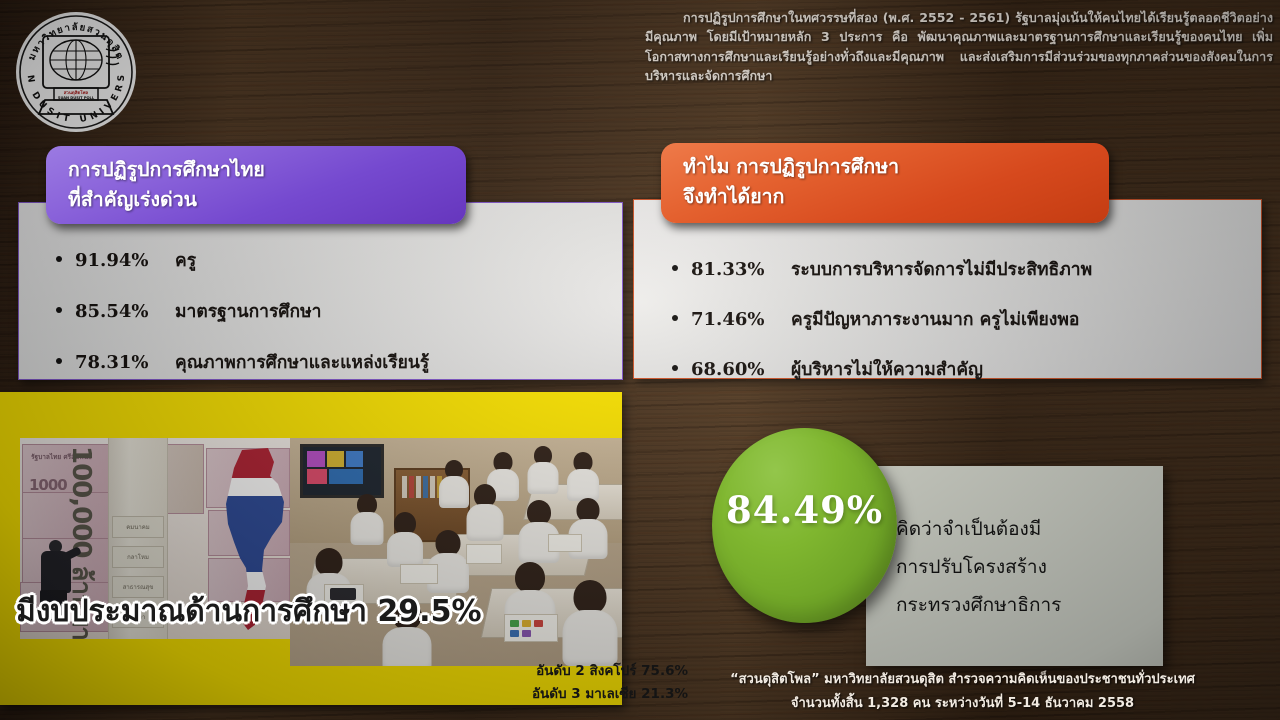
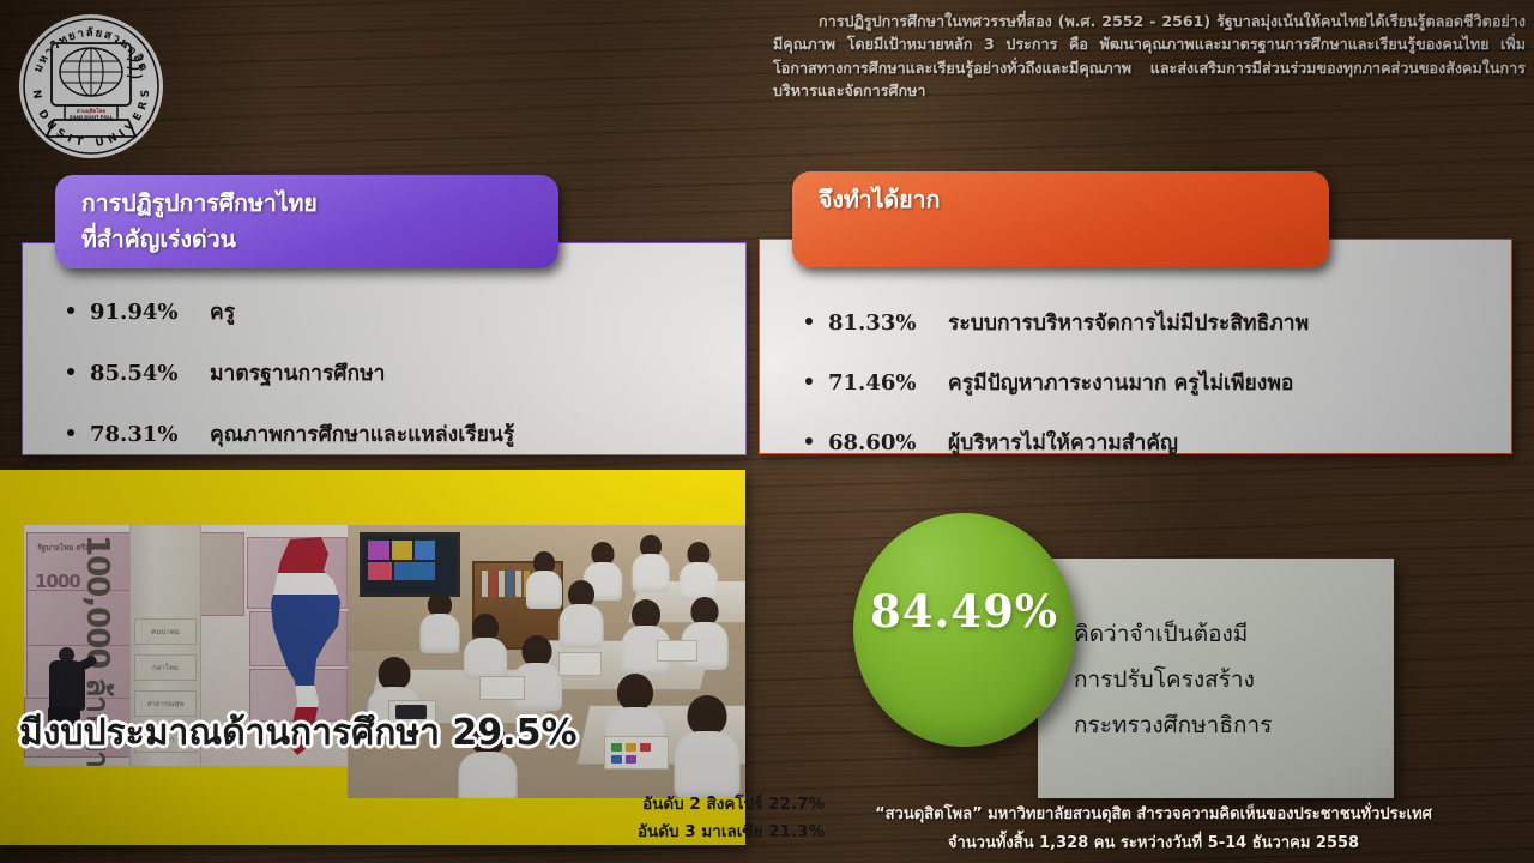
  การปฏิรูปการศึกษาไทย
  ที่สำคัญเร่งด่วน
- ทำไม การปฏิรูปการศึกษา
  จึงทำได้ยาก
  มีงบประมาณด้านการศึกษา 29.5%
- อันดับ 2 สิงคโปร์ 75.6%
+ อันดับ 2 สิงคโปร์ 22.7%
  อันดับ 3 มาเลเซีย 21.3%
  84.49%
  คิดว่าจำเป็นต้องมี
  การปรับโครงสร้าง
  กระทรวงศึกษาธิการ
  “สวนดุสิตโพล” มหาวิทยาลัยสวนดุสิต สำรวจความคิดเห็นของประชาชนทั่วประเทศ
  จำนวนทั้งสิ้น 1,328 คน ระหว่างวันที่ 5-14 ธันวาคม 2558
